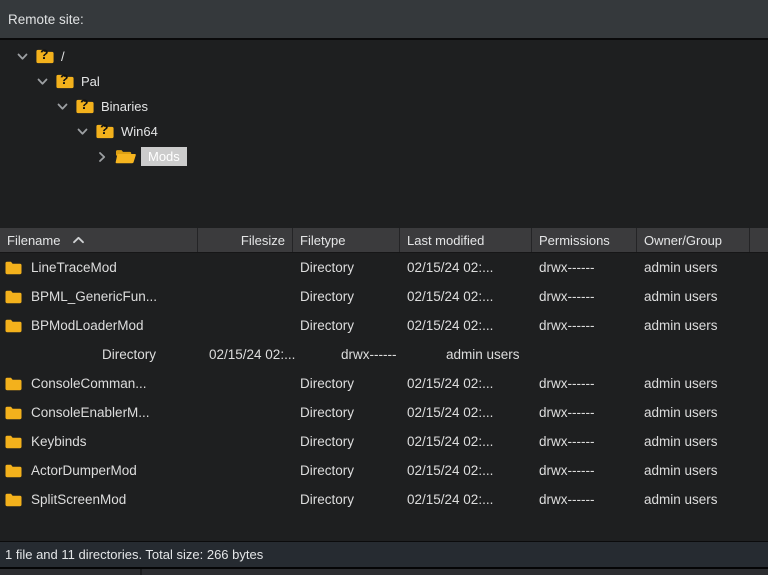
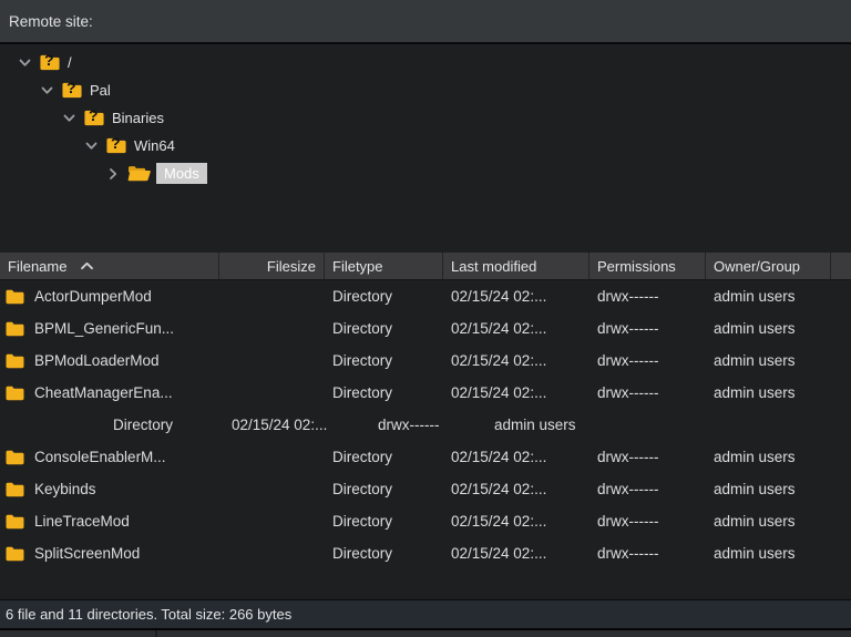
  Remote site:
  ?
  /
  ?
  Pal
  ?
  Binaries
  ?
  Win64
  Mods
  Filename
  Filesize
  Filetype
  Last modified
  Permissions
  Owner/Group
- LineTraceMod
+ ActorDumperMod
  Directory
  02/15/24 02:...
  drwx------
  admin users
  BPML_GenericFun...
  Directory
  02/15/24 02:...
  drwx------
  admin users
  BPModLoaderMod
  Directory
  02/15/24 02:...
  drwx------
  admin users
+ CheatManagerEna...
  Directory
  02/15/24 02:...
  drwx------
  admin users
- ConsoleComman...
  Directory
  02/15/24 02:...
  drwx------
  admin users
  ConsoleEnablerM...
  Directory
  02/15/24 02:...
  drwx------
  admin users
  Keybinds
  Directory
  02/15/24 02:...
  drwx------
  admin users
- ActorDumperMod
+ LineTraceMod
  Directory
  02/15/24 02:...
  drwx------
  admin users
  SplitScreenMod
  Directory
  02/15/24 02:...
  drwx------
  admin users
- 1 file and 11 directories. Total size: 266 bytes
+ 6 file and 11 directories. Total size: 266 bytes
